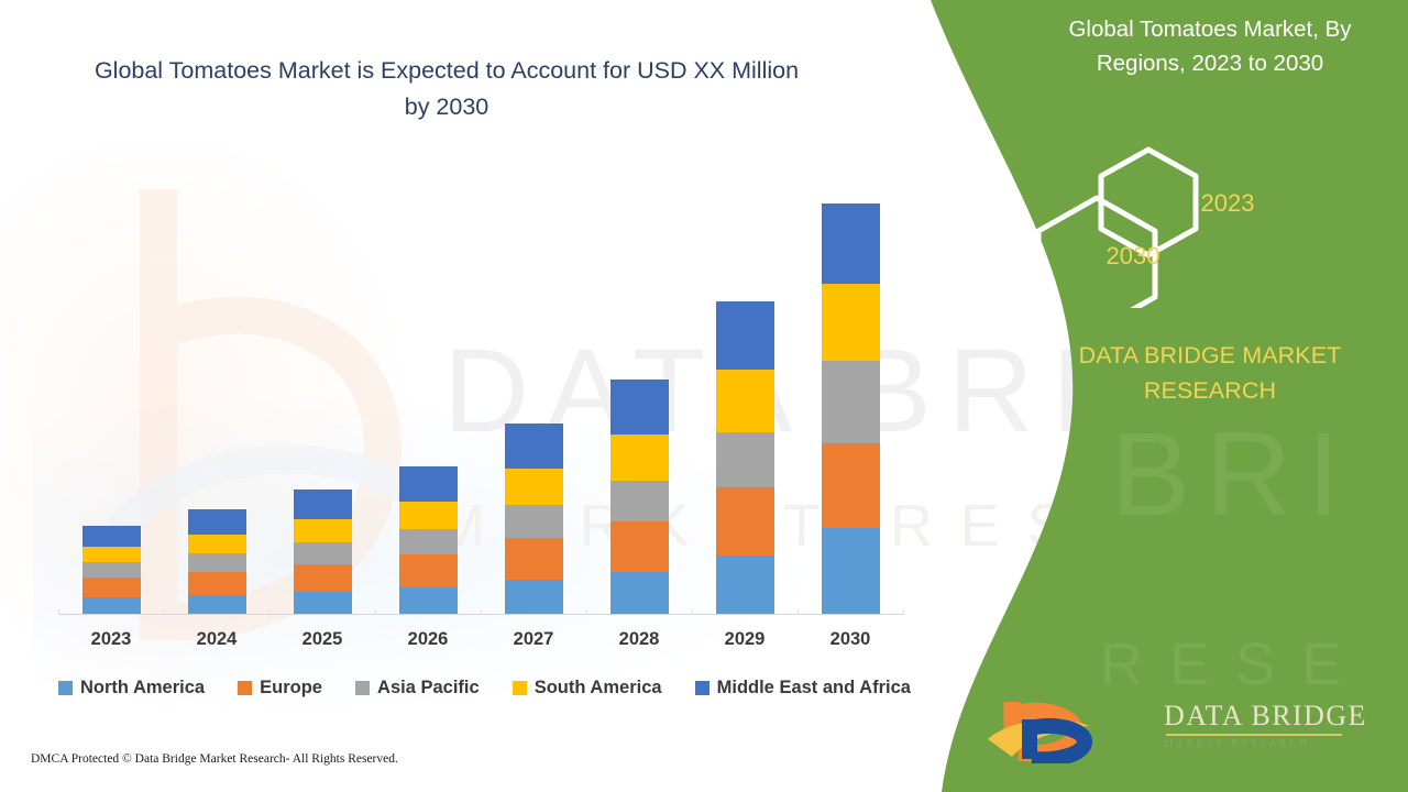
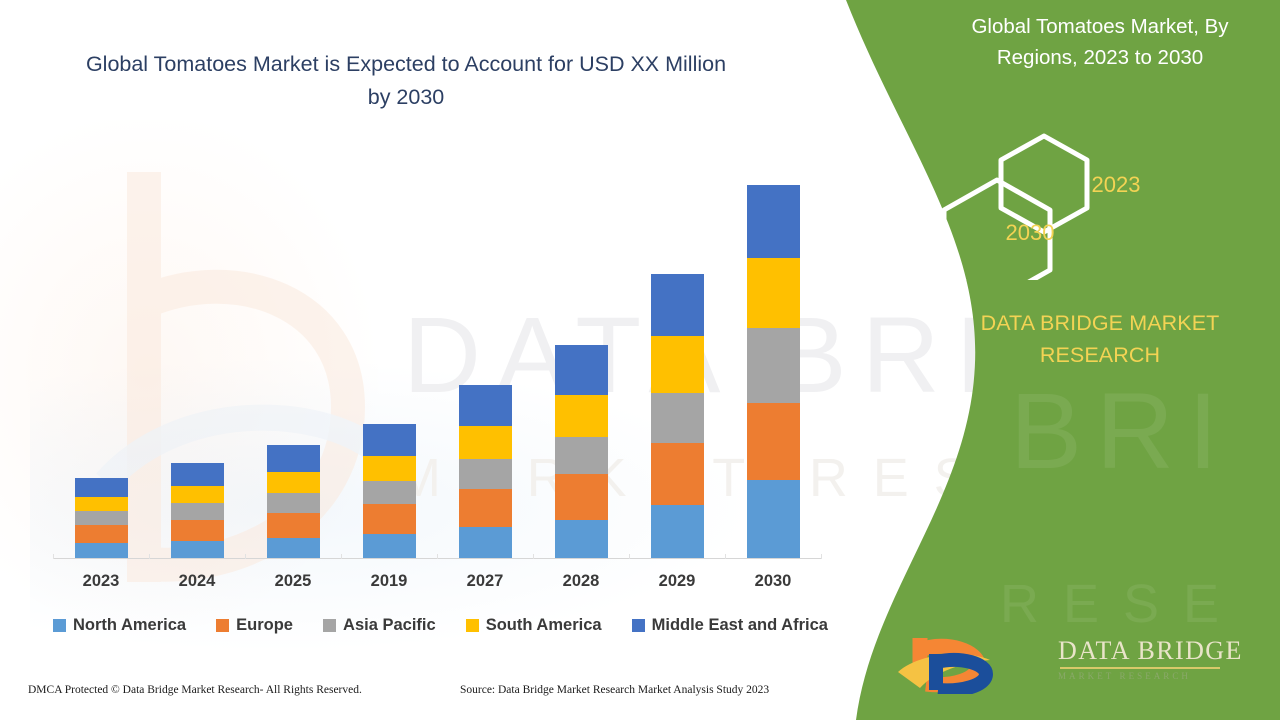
  Global Tomatoes Market is Expected to Account for USD XX Million by 2030
  2023
  2024
  2025
- 2026
+ 2019
  2027
  2028
  2029
  2030
  North America
  Europe
  Asia Pacific
  South America
  Middle East and Africa
  DMCA Protected © Data Bridge Market Research- All Rights Reserved.
+ Source: Data Bridge Market Research Market Analysis Study 2023
  Global Tomatoes Market, By Regions, 2023 to 2030
  2030
  2023
  DATA BRIDGE MARKET
  RESEARCH
  DATA BRIDGE
  MARKET RESEARCH
